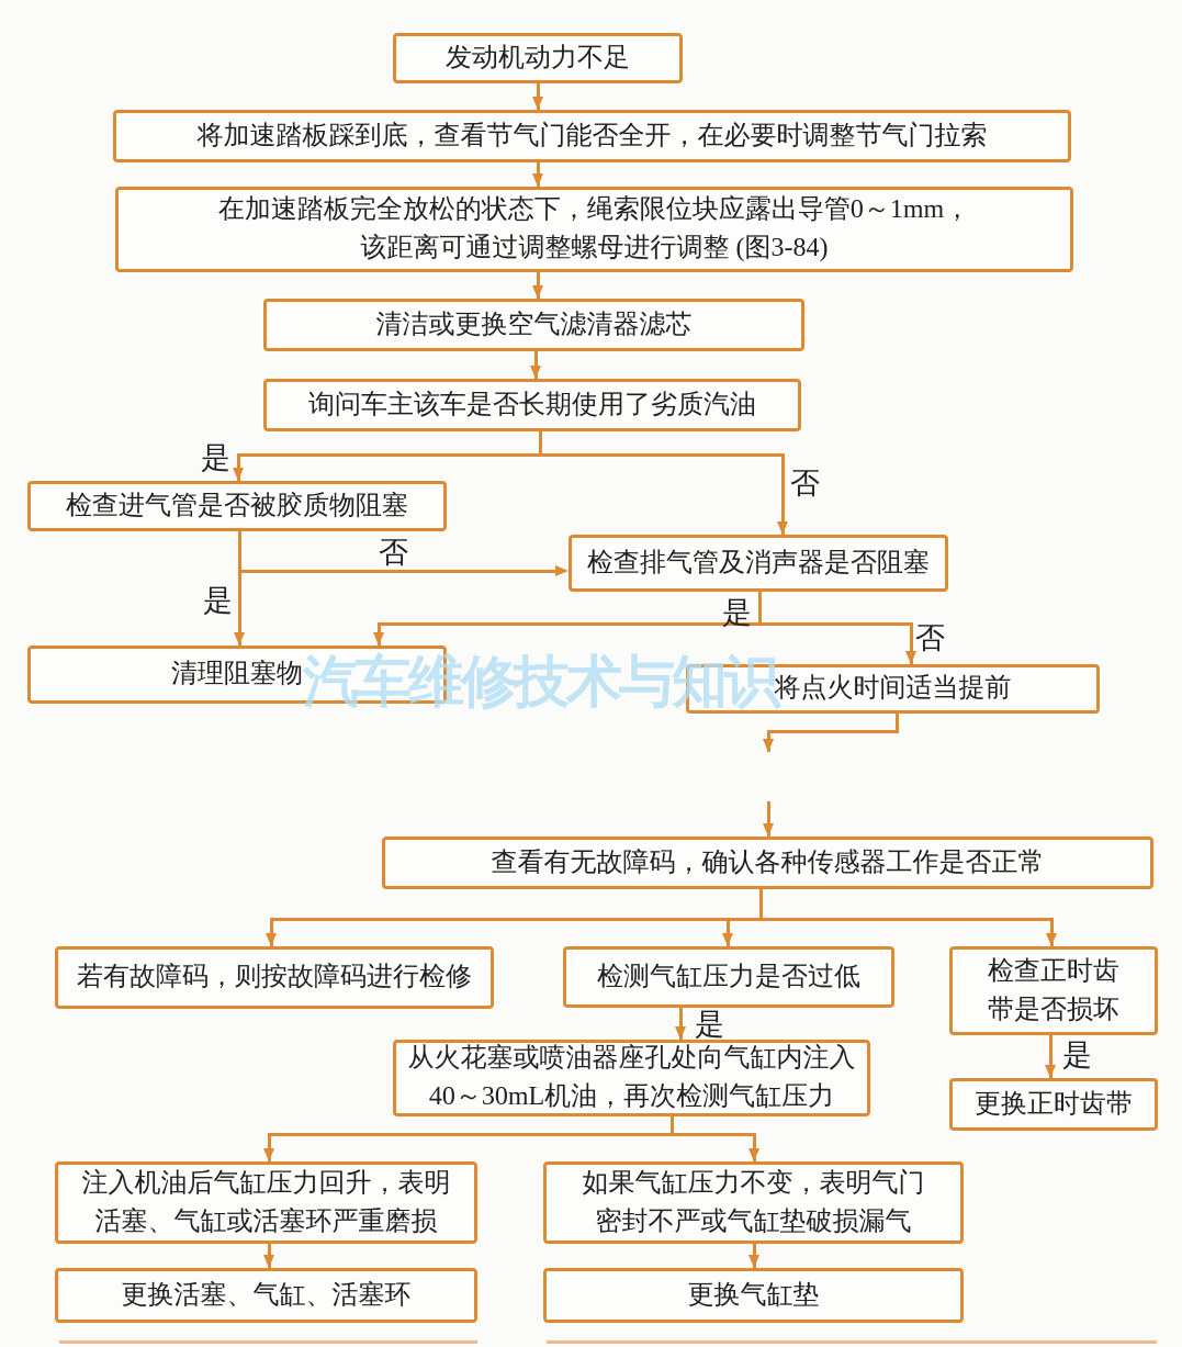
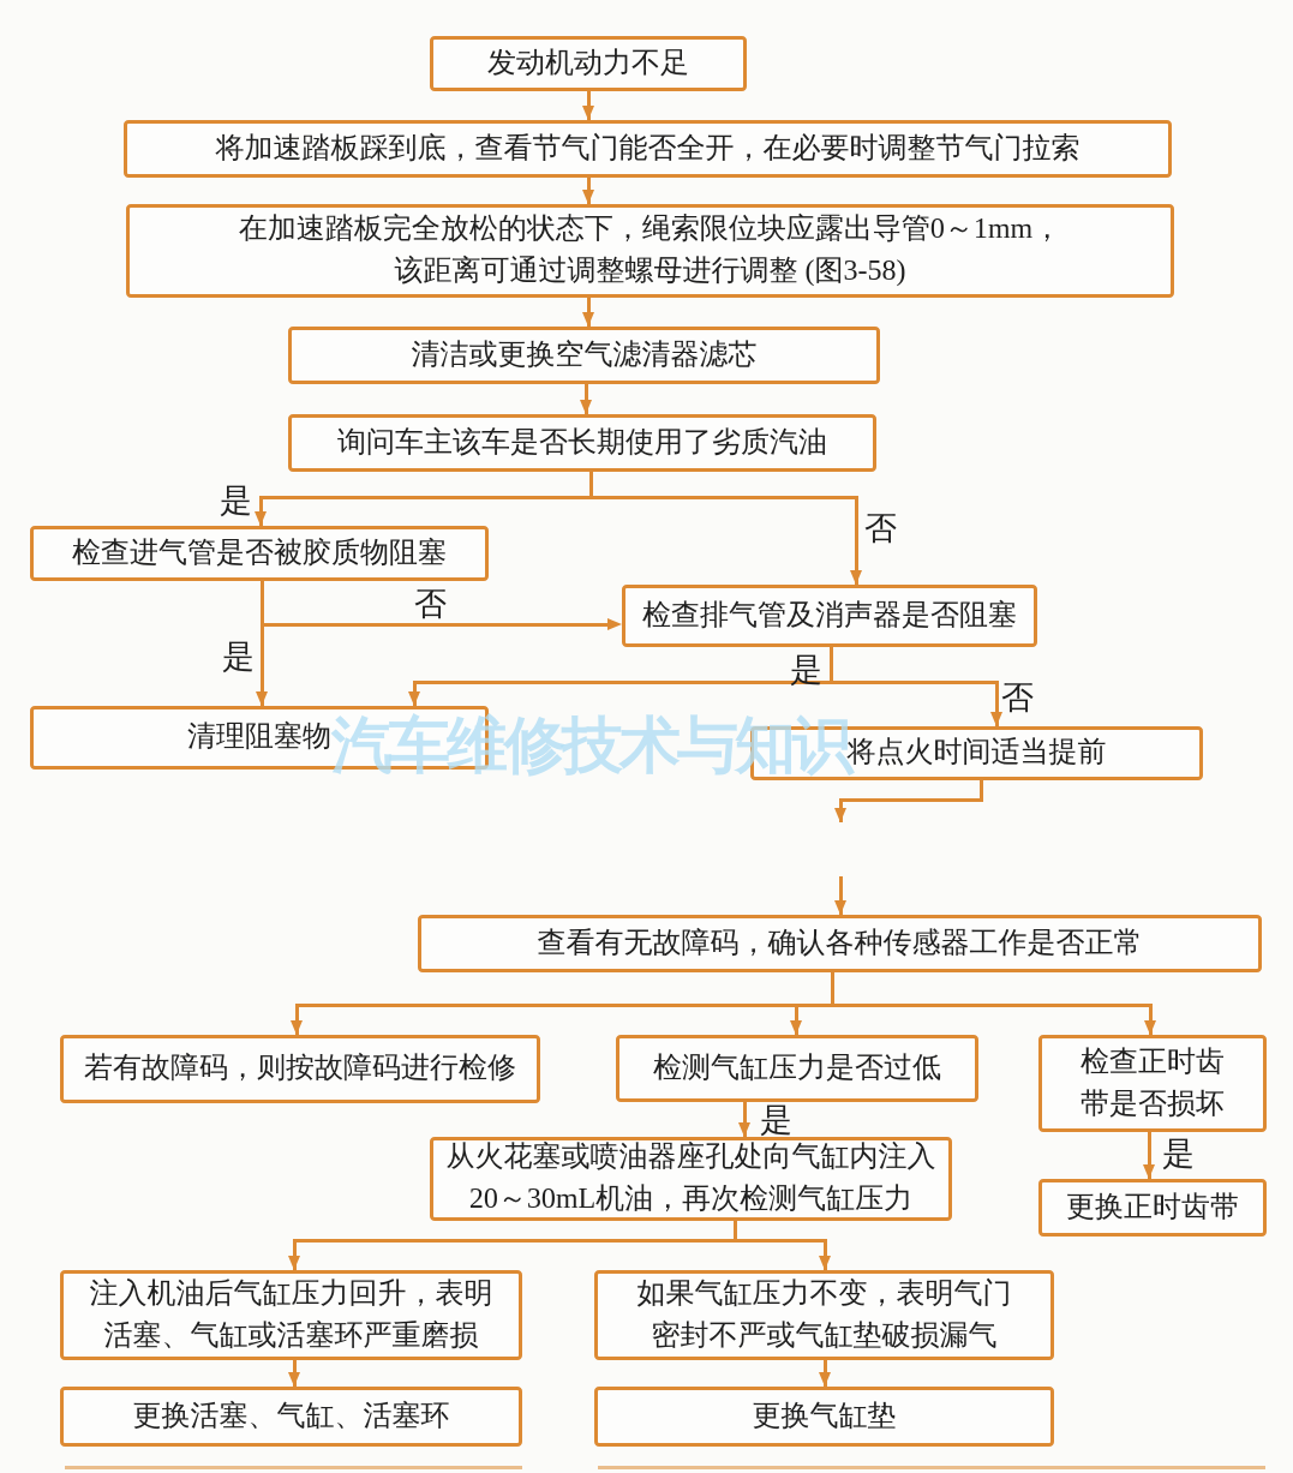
  汽车维修技术与知识
  发动机动力不足
  将加速踏板踩到底，查看节气门能否全开，在必要时调整节气门拉索
  在加速踏板完全放松的状态下，绳索限位块应露出导管0～1mm，
- 该距离可通过调整螺母进行调整 (图3-84)
+ 该距离可通过调整螺母进行调整 (图3-58)
  清洁或更换空气滤清器滤芯
  询问车主该车是否长期使用了劣质汽油
  检查进气管是否被胶质物阻塞
  检查排气管及消声器是否阻塞
  清理阻塞物
  将点火时间适当提前
  查看有无故障码，确认各种传感器工作是否正常
  若有故障码，则按故障码进行检修
  检测气缸压力是否过低
  检查正时齿
  带是否损坏
  从火花塞或喷油器座孔处向气缸内注入
- 40～30mL机油，再次检测气缸压力
+ 20～30mL机油，再次检测气缸压力
  更换正时齿带
  注入机油后气缸压力回升，表明
  活塞、气缸或活塞环严重磨损
  更换活塞、气缸、活塞环
  如果气缸压力不变，表明气门
  密封不严或气缸垫破损漏气
  更换气缸垫
  是
  否
  否
  是
  是
  否
  是
  是
